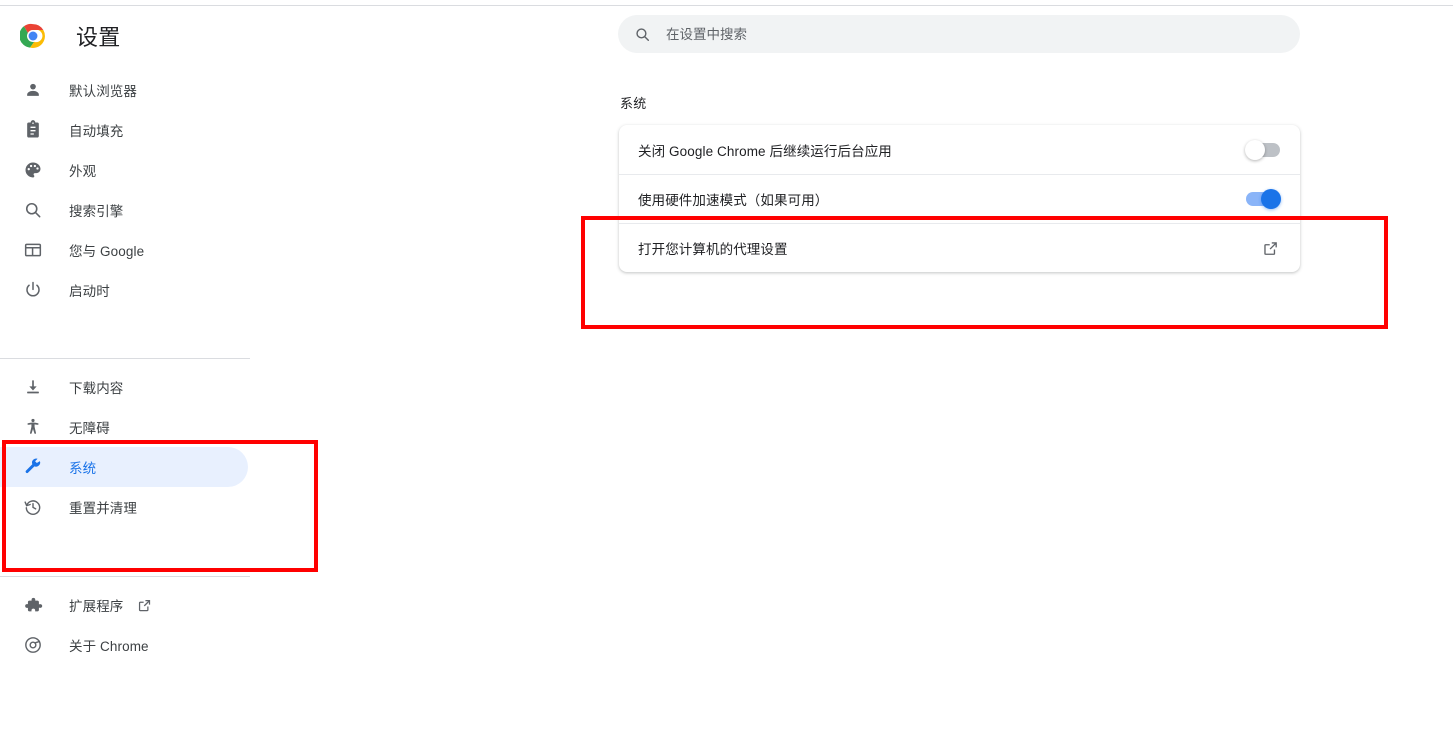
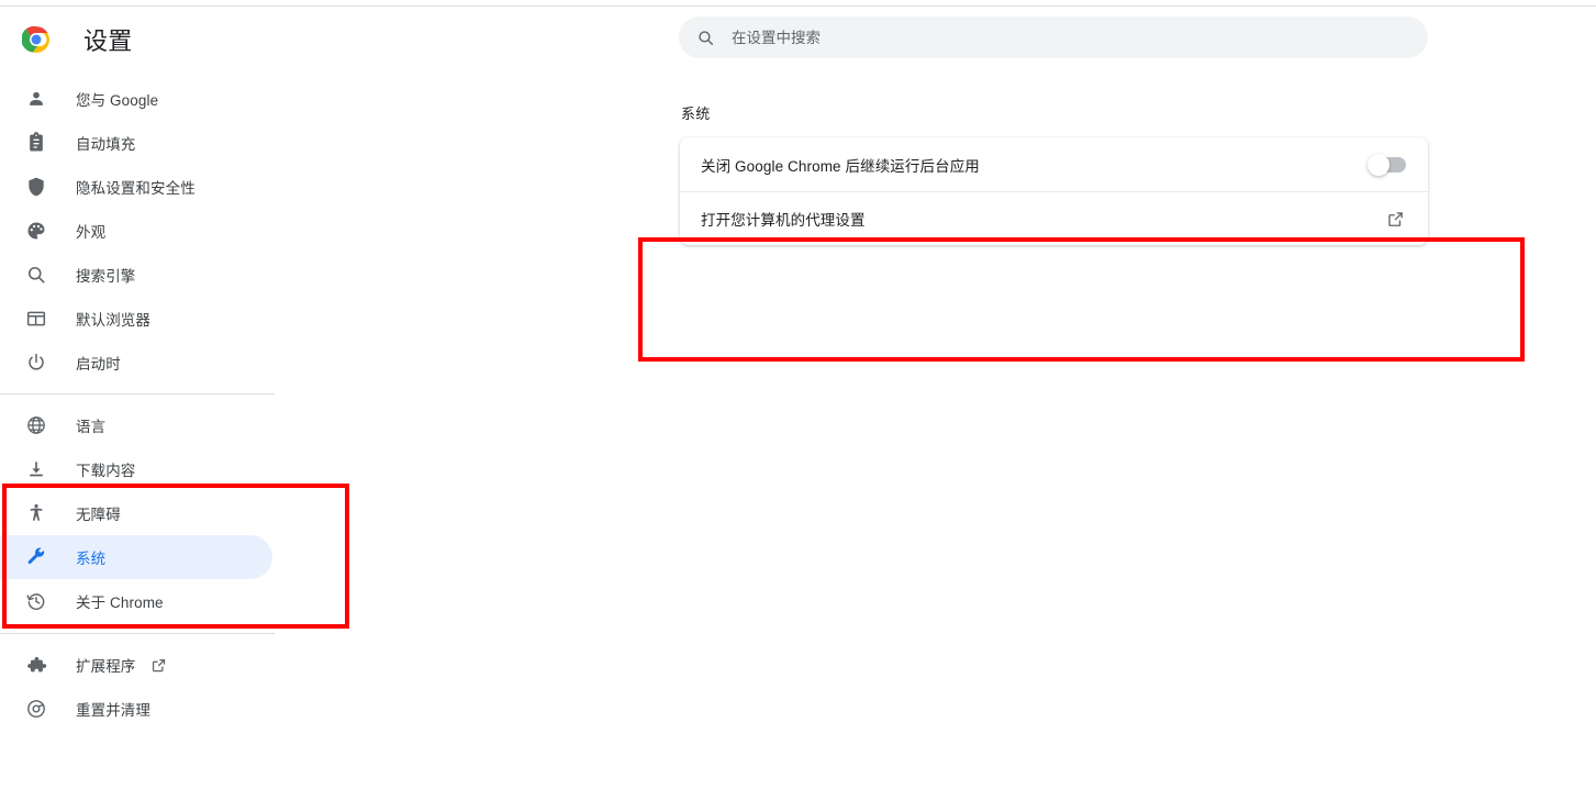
  设置
- 默认浏览器
+ 您与 Google
  自动填充
+ 隐私设置和安全性
  外观
  搜索引擎
- 您与 Google
+ 默认浏览器
  启动时
+ 语言
  下载内容
  无障碍
  系统
- 重置并清理
+ 关于 Chrome
  扩展程序
- 关于 Chrome
+ 重置并清理
  在设置中搜索
  系统
  关闭 Google Chrome 后继续运行后台应用
- 使用硬件加速模式（如果可用）
  打开您计算机的代理设置
